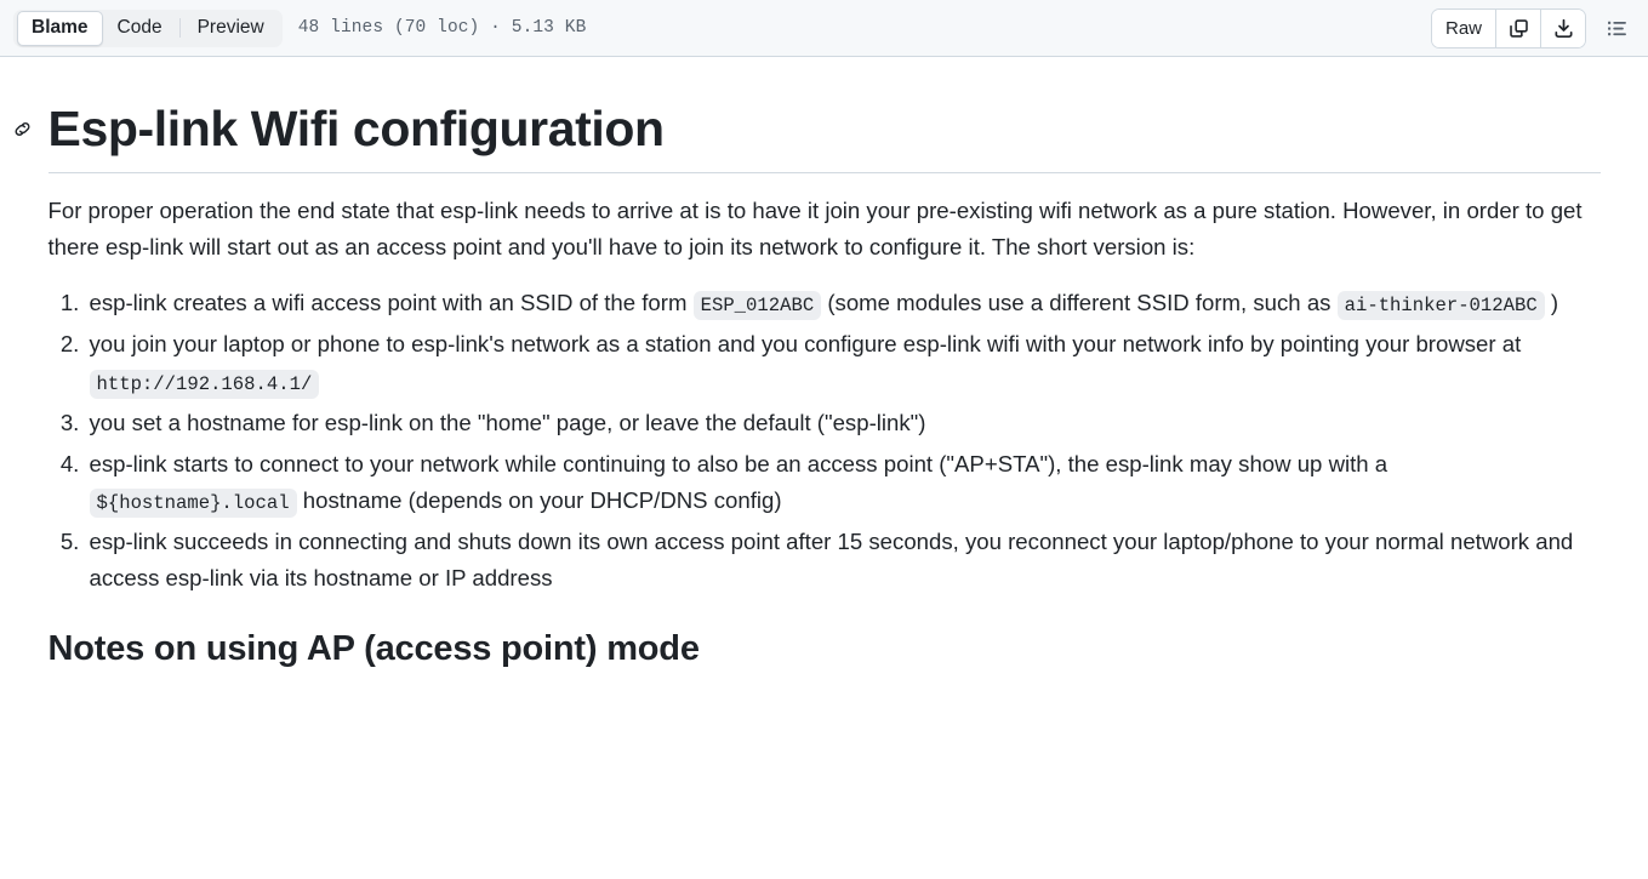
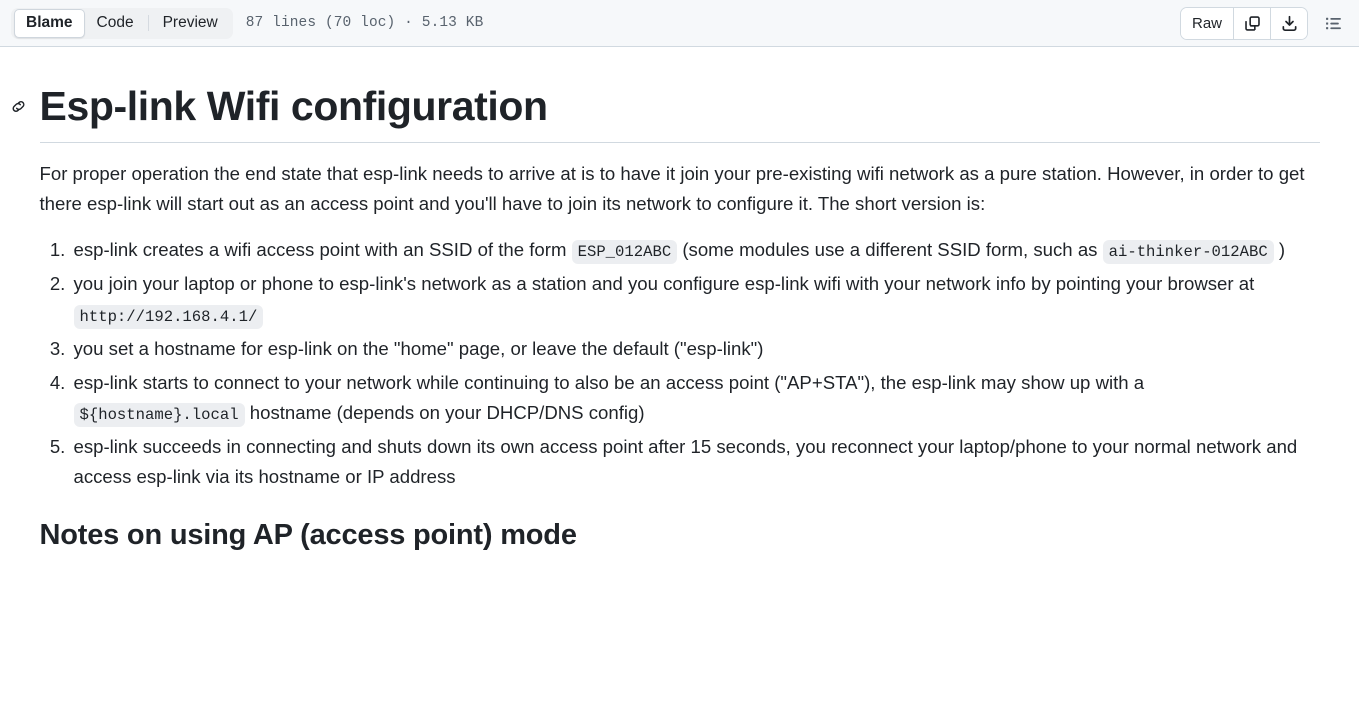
  Blame
  Code
  Preview
- 48 lines (70 loc) · 5.13 KB
+ 87 lines (70 loc) · 5.13 KB
  Raw
  Esp-link Wifi configuration
  For proper operation the end state that esp-link needs to arrive at is to have it join your pre-existing wifi network as a pure station. However, in order to get there esp-link will start out as an access point and you'll have to join its network to configure it. The short version is:
  esp-link creates a wifi access point with an SSID of the form ESP_012ABC (some modules use a different SSID form, such as ai-thinker-012ABC )
  you join your laptop or phone to esp-link's network as a station and you configure esp-link wifi with your network info by pointing your browser at http://192.168.4.1/
  you set a hostname for esp-link on the "home" page, or leave the default ("esp-link")
  esp-link starts to connect to your network while continuing to also be an access point ("AP+STA"), the esp-link may show up with a ${hostname}.local hostname (depends on your DHCP/DNS config)
  esp-link succeeds in connecting and shuts down its own access point after 15 seconds, you reconnect your laptop/phone to your normal network and access esp-link via its hostname or IP address
  Notes on using AP (access point) mode
